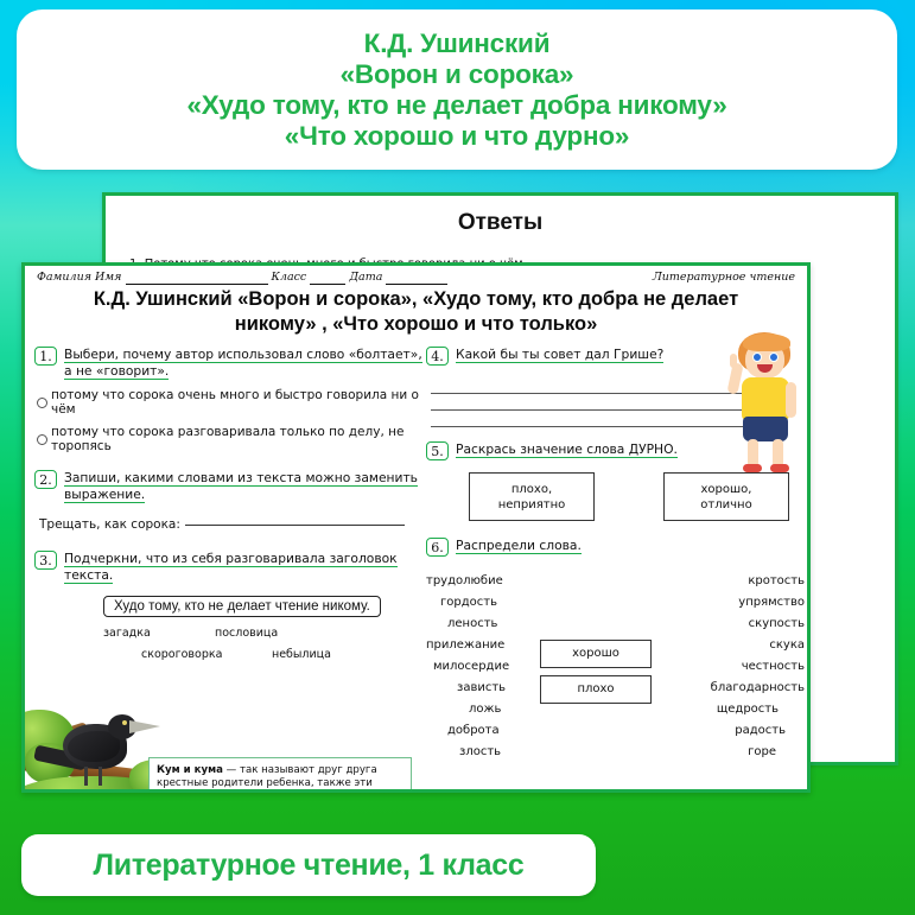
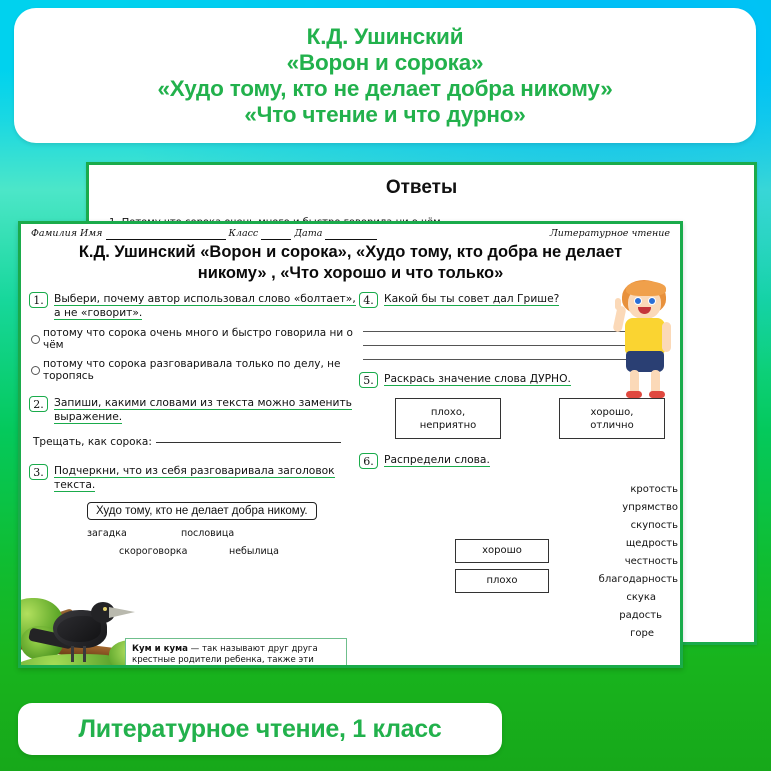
  К.Д. Ушинский
  «Ворон и сорока»
  «Худо тому, кто не делает добра никому»
- «Что хорошо и что дурно»
+ «Что чтение и что дурно»
  Ответы
  Фамилия Имя Класс Дата
  Литературное чтение
  К.Д. Ушинский «Ворон и сорока», «Худо тому, кто добра не делает никому» , «Что хорошо и что только»
  1.
  Выбери, почему автор использовал слово «болтает», а не «говорит».
  потому что сорока очень много и быстро говорила ни о чём
  потому что сорока разговаривала только по делу, не торопясь
  2.
  Запиши, какими словами из текста можно заменить выражение.
  Трещать, как сорока:
  3.
  Подчеркни, что из себя разговаривала заголовок текста.
- Худо тому, кто не делает чтение никому.
+ Худо тому, кто не делает добра никому.
  загадка
  пословица
  скороговорка
  небылица
  4.
  Какой бы ты совет дал Грише?
  5.
  Раскрась значение слова ДУРНО.
  плохо,
  неприятно
  хорошо,
  отлично
  6.
  Распредели слова.
- трудолюбие
- гордость
- леность
- прилежание
- милосердие
- зависть
- ложь
- доброта
- злость
  кротость
  упрямство
  скупость
- скука
+ щедрость
  честность
  благодарность
- щедрость
+ скука
  радость
  горе
  хорошо
  плохо
  Литературное чтение, 1 класс
